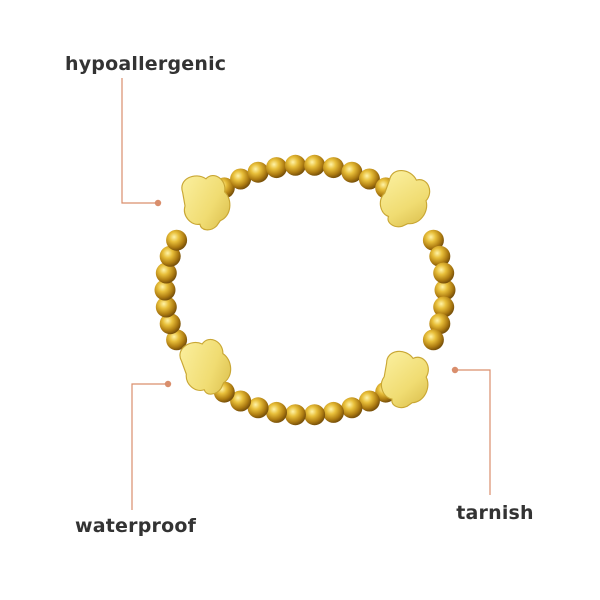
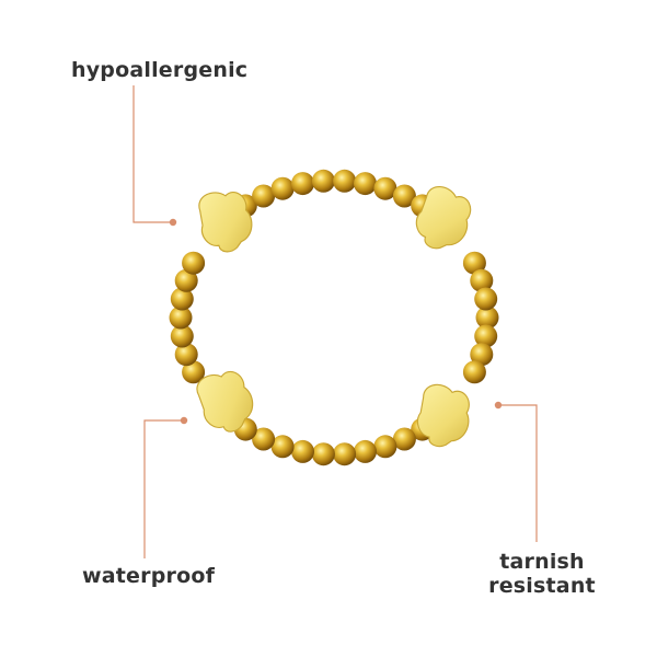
  hypoallergenic
  waterproof
  tarnish
+ resistant
